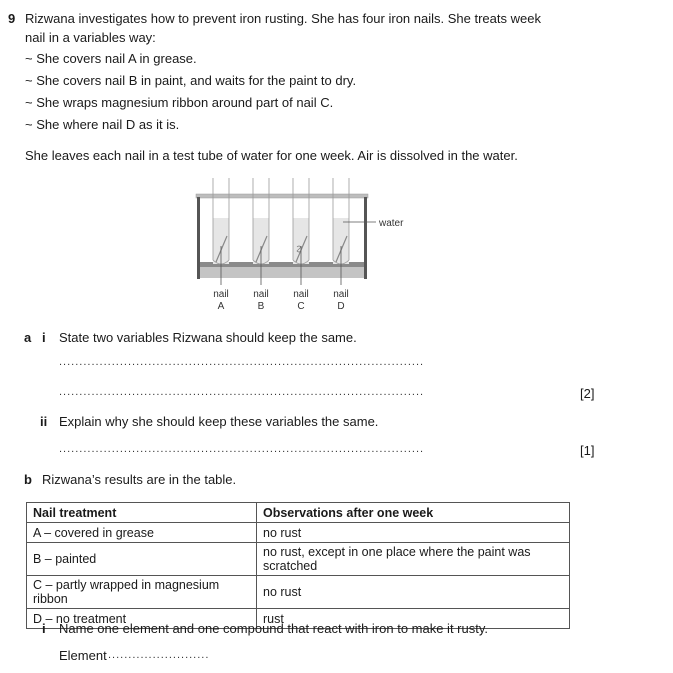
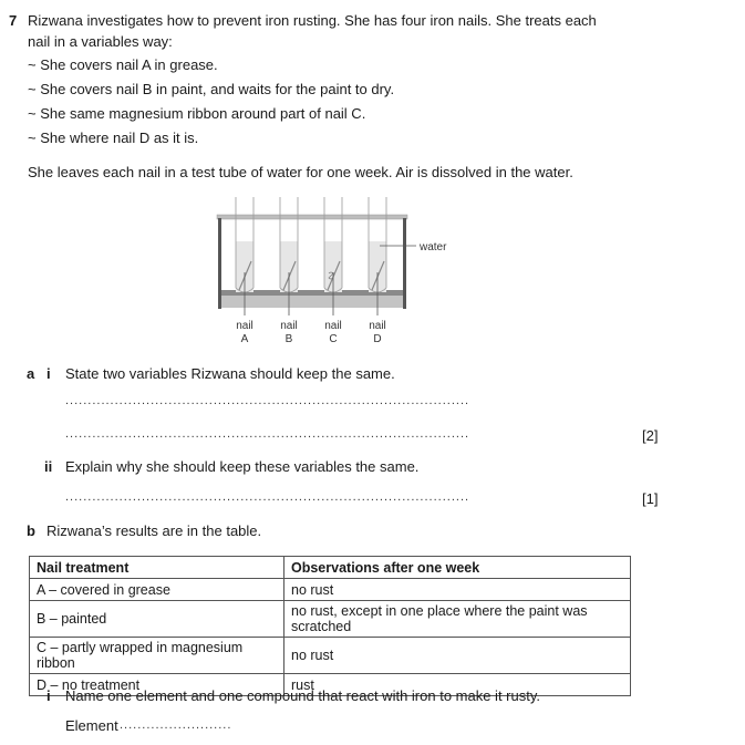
- 9
+ 7
- Rizwana investigates how to prevent iron rusting. She has four iron nails. She treats week
+ Rizwana investigates how to prevent iron rusting. She has four iron nails. She treats each
  nail in a variables way:
  ~ She covers nail A in grease.
  ~ She covers nail B in paint, and waits for the paint to dry.
- ~ She wraps magnesium ribbon around part of nail C.
+ ~ She same magnesium ribbon around part of nail C.
  ~ She where nail D as it is.
  She leaves each nail in a test tube of water for one week. Air is dissolved in the water.
  water
  nail
  A
  nail
  B
  nail
  C
  nail
  D
  a
  i
  State two variables Rizwana should keep the same.
  ..........................................................................................
  ..........................................................................................
  [2]
  ii
  Explain why she should keep these variables the same.
  ..........................................................................................
  [1]
  b
  Rizwana’s results are in the table.
  Nail treatment	Observations after one week
  A – covered in grease	no rust
  B – painted	no rust, except in one place where the paint was scratched
  C – partly wrapped in magnesium ribbon	no rust
  D – no treatment	rust
  i
  Name one element and one compound that react with iron to make it rusty.
  Element
  .........................
